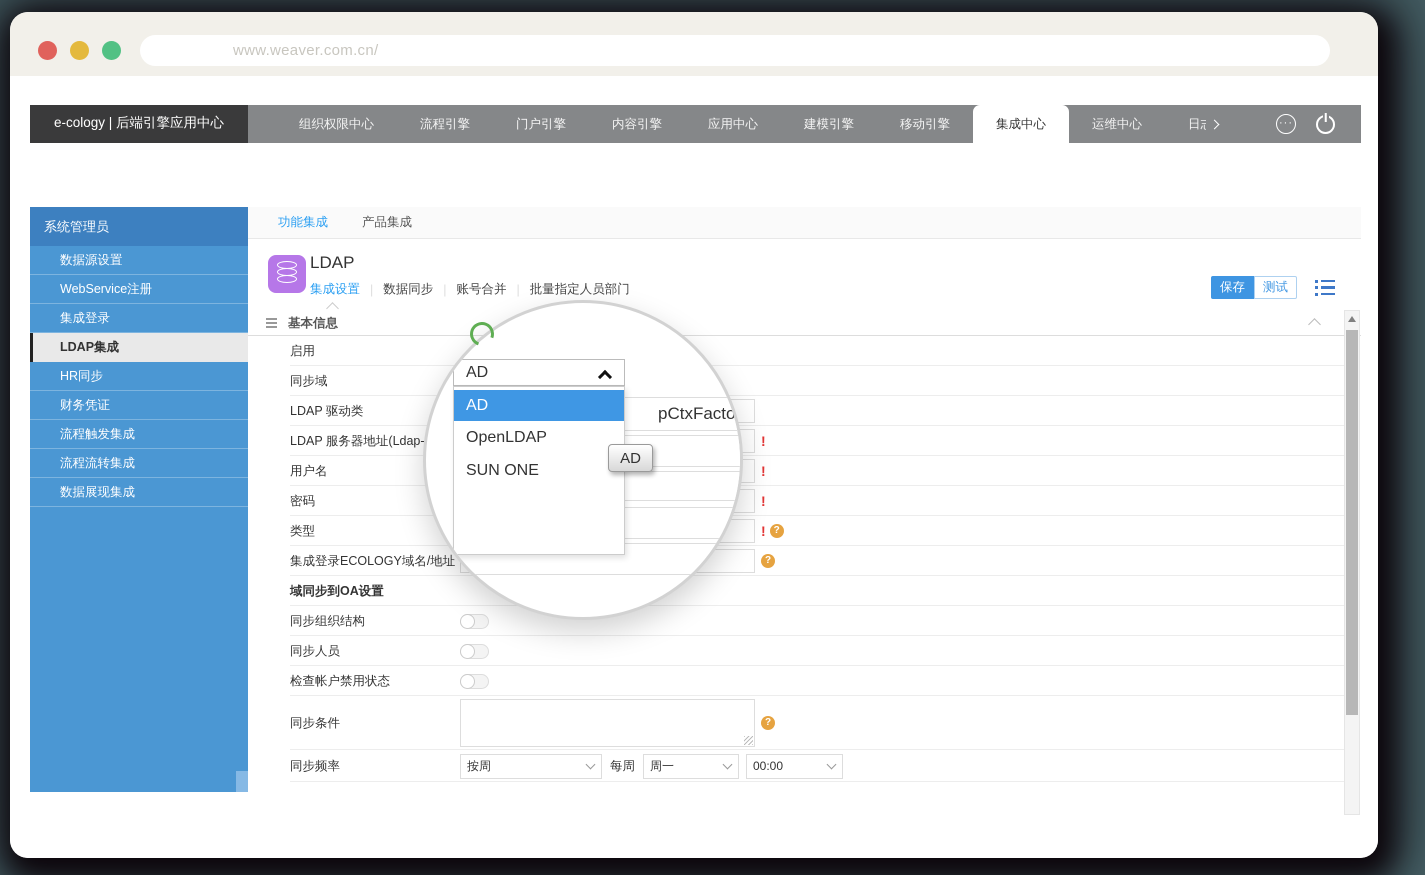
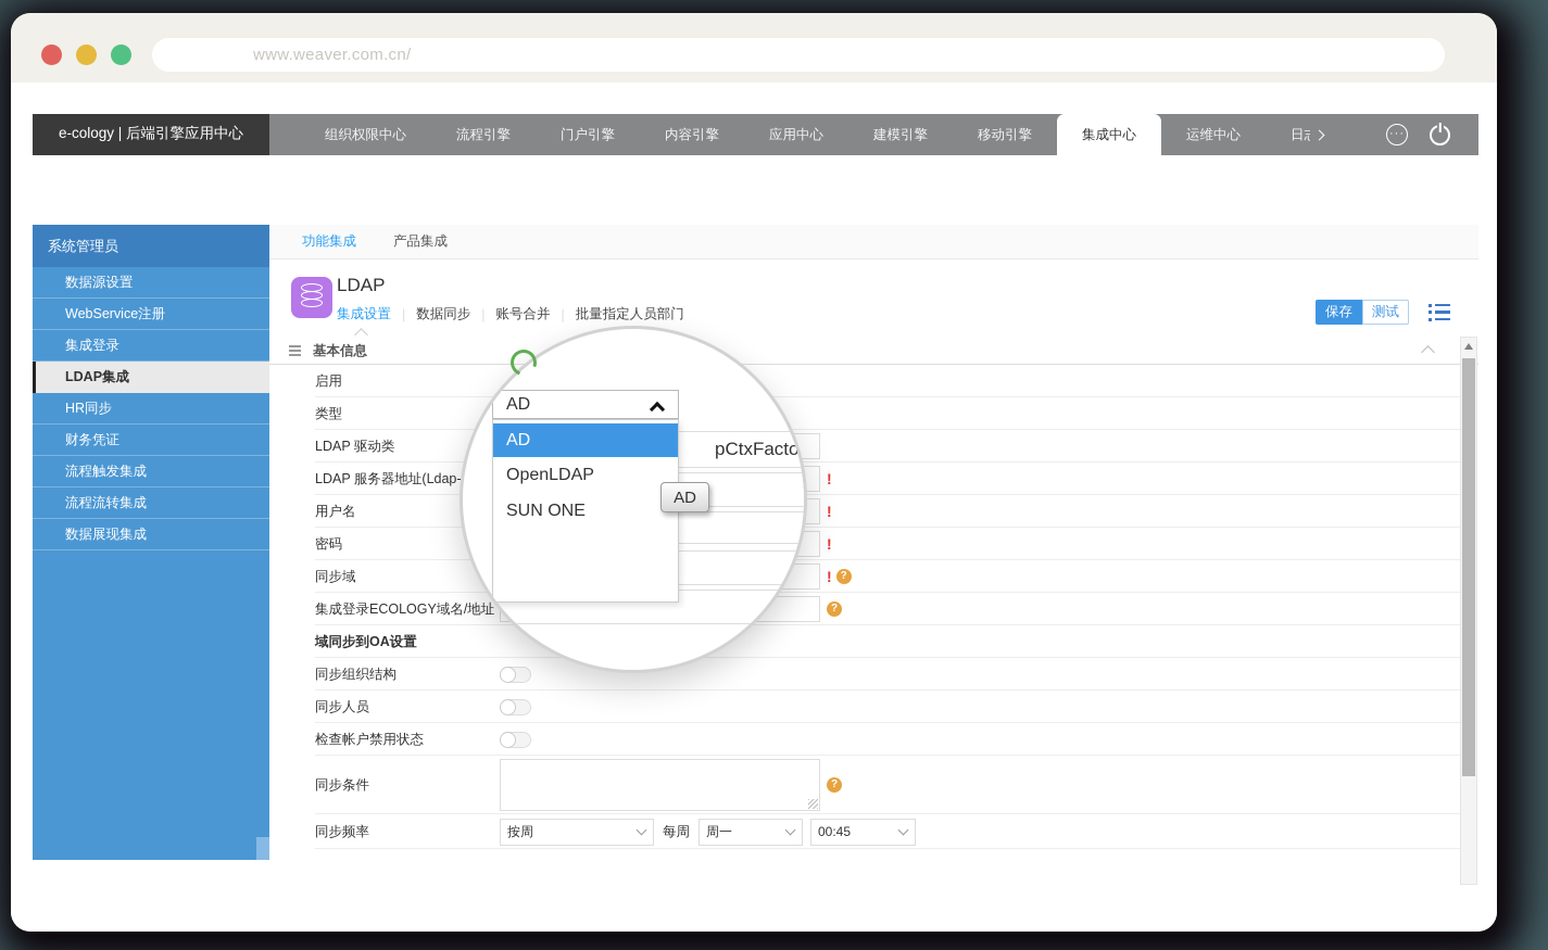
  www.weaver.com.cn/
  e-cology | 后端引擎应用中心
  组织权限中心
  流程引擎
  门户引擎
  内容引擎
  应用中心
  建模引擎
  移动引擎
  集成中心
  运维中心
  ···
  系统管理员
  数据源设置
  WebService注册
  集成登录
  LDAP集成
  HR同步
  财务凭证
  流程触发集成
  流程流转集成
  数据展现集成
  功能集成
  产品集成
  LDAP
  集成设置
  |
  数据同步
  账号合并
  批量指定人员部门
  保存
  测试
  基本信息
  启用
- 同步域
+ 类型
  LDAP 驱动类
  LDAP 服务器地址(Ldap-
  !
  用户名
  !
  密码
  !
- 类型
+ 同步域
  !
  ?
  集成登录ECOLOGY域名/地址
  ?
  域同步到OA设置
  同步组织结构
  同步人员
  检查帐户禁用状态
  同步条件
  ?
  同步频率
  按周
  每周
  周一
- 00:00
+ 00:45
  pCtxFactor
  AD
  AD
  OpenLDAP
  SUN ONE
  AD
